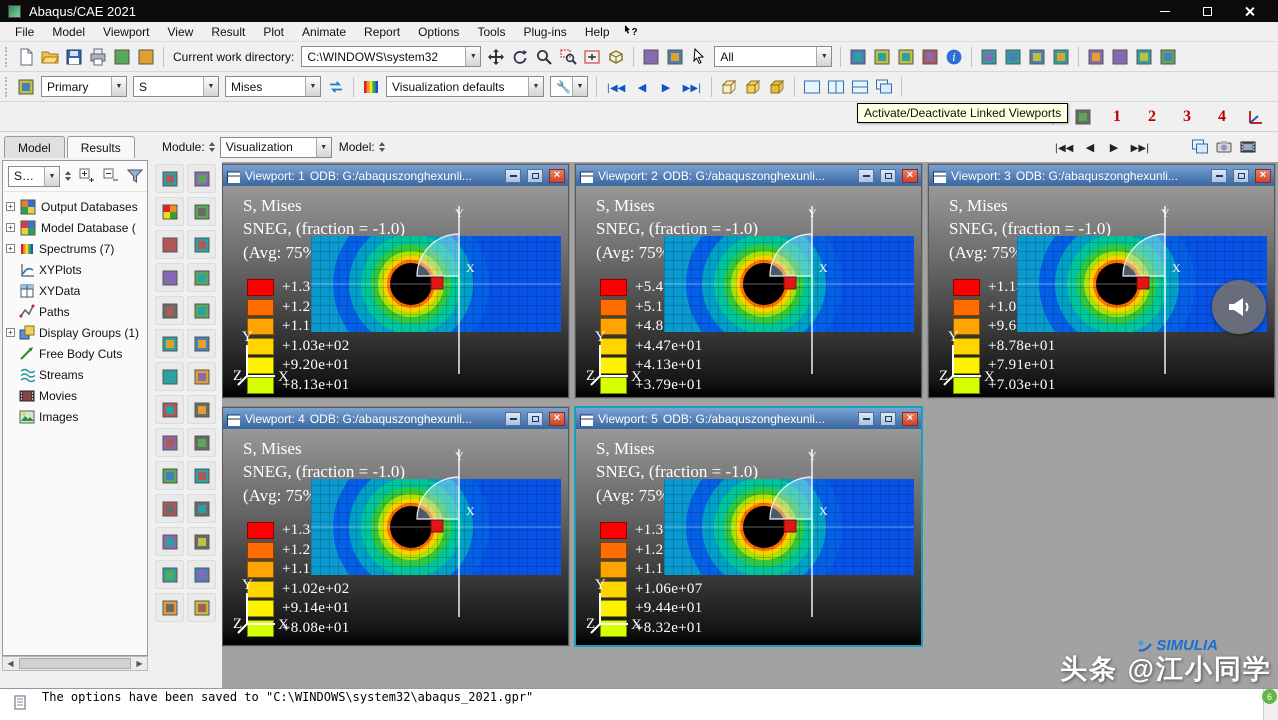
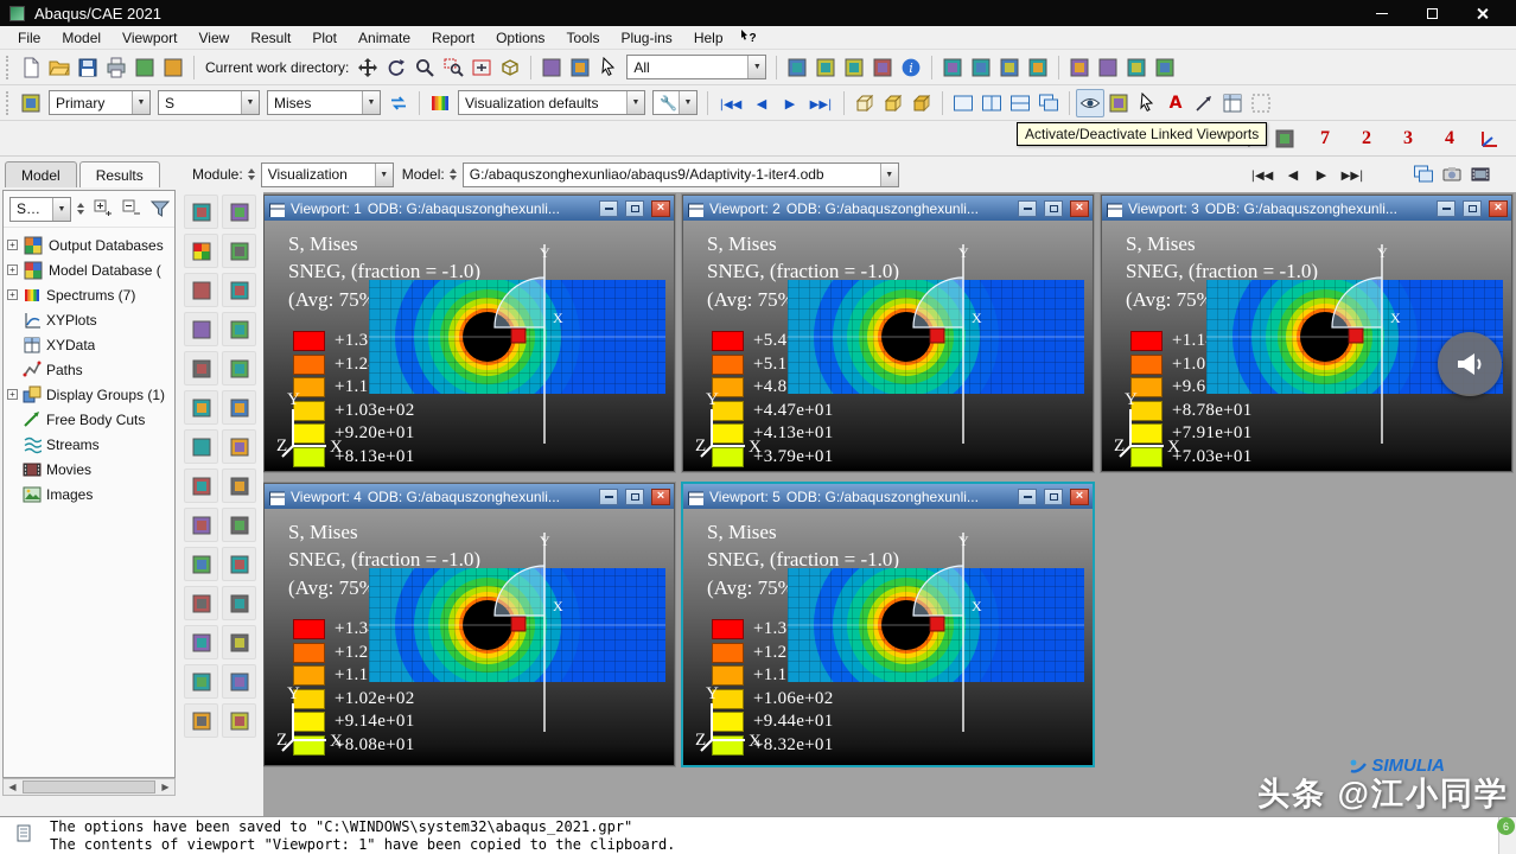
  Abaqus/CAE 2021
  File
  Model
  Viewport
  View
  Result
  Plot
  Animate
  Report
  Options
  Tools
  Plug-ins
  Help
  ?
  Current work directory:
- C:\WINDOWS\system32
  All
  i
  Primary
  S
  Mises
  Visualization defaults
  🔧
  |◀◀
  ◀
  ▶
  ▶▶|
+ A
- 1
+ 7
  2
  3
  4
  Activate/Deactivate Linked Viewports
  Module:
  Visualization
  Model:
+ G:/abaquszonghexunliao/abaqus9/Adaptivity-1-iter4.odb
  |◀◀
  ◀
  ▶
  ▶▶|
  Model
  Results
  Sessi
  +
  Output Databases
  +
  Model Database (
  +
  Spectrums (7)
  XYPlots
  XYData
  Paths
  +
  Display Groups (1)
  Free Body Cuts
  Streams
  Movies
  Images
  ◀
  ▶
  Viewport: 1
  ODB: G:/abaquszonghexunli...
  ×
  S, Mises
  SNEG, (fraction = -1.0)
  (Avg: 75%
  +1.03e+02
  +9.20e+01
  +8.13e+01
  Y
  X
  Y
  X
  Z
  Viewport: 2
  ODB: G:/abaquszonghexunli...
  ×
  S, Mises
  SNEG, (fraction = -1.0)
  (Avg: 75%
  +4.47e+01
  +4.13e+01
  +3.79e+01
  Y
  X
  Y
  X
  Z
  Viewport: 3
  ODB: G:/abaquszonghexunli...
  ×
  S, Mises
  SNEG, (fraction = -1.0)
  (Avg: 75%
  +8.78e+01
  +7.91e+01
  +7.03e+01
  Y
  X
  Y
  X
  Z
  Viewport: 4
  ODB: G:/abaquszonghexunli...
  ×
  S, Mises
  SNEG, (fraction = -1.0)
  (Avg: 75%
  +1.02e+02
  +9.14e+01
  +8.08e+01
  Y
  X
  Y
  X
  Z
  Viewport: 5
  ODB: G:/abaquszonghexunli...
  ×
  S, Mises
  SNEG, (fraction = -1.0)
  (Avg: 75%
- +1.06e+07
+ +1.06e+02
  +9.44e+01
  +8.32e+01
  Y
  X
  Y
  X
  Z
  SIMULIA
  头条 @江小同学
  The options have been saved to "C:\WINDOWS\system32\abaqus_2021.gpr"
+ The contents of viewport "Viewport: 1" have been copied to the clipboard.
  6
